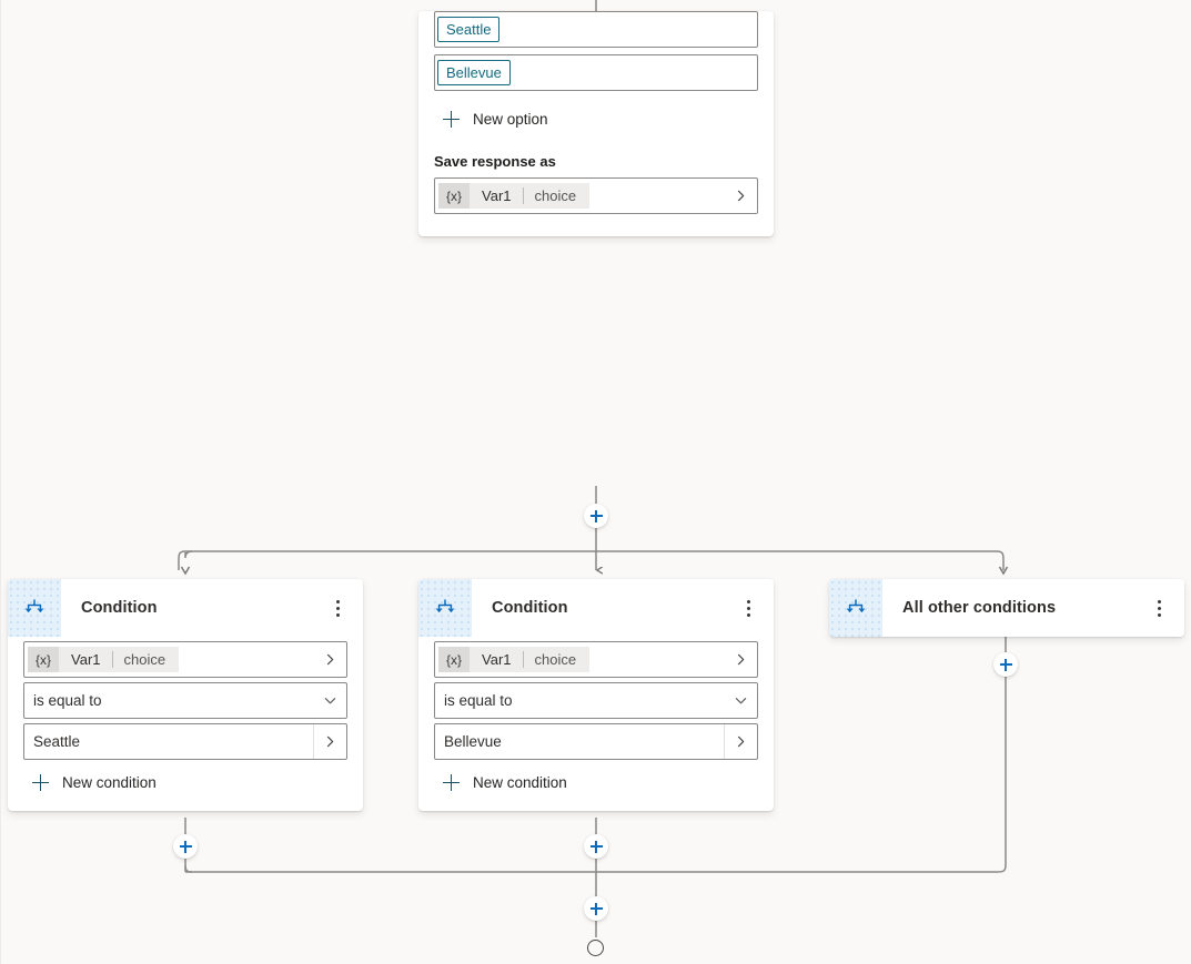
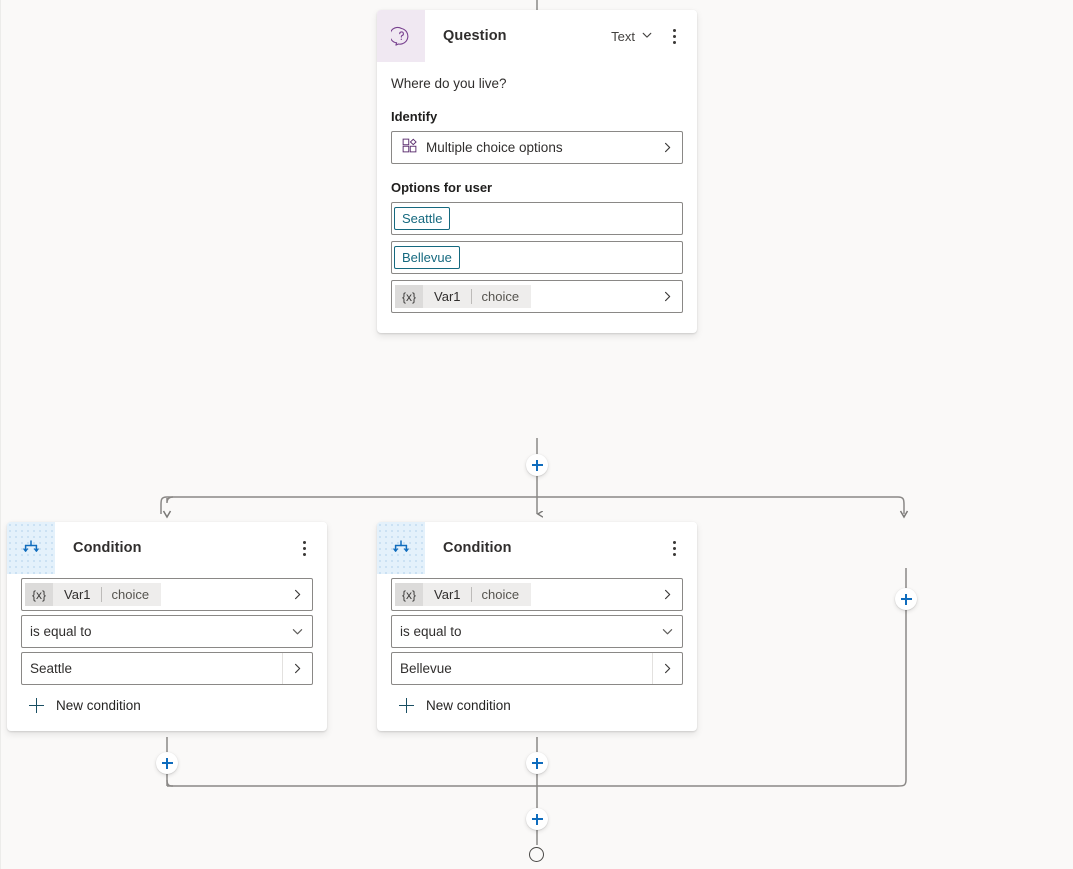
+ Question
+ Text
+ Where do you live?
+ Identify
+ Multiple choice options
+ Options for user
  Seattle
  Bellevue
- New option
- Save response as
  {x}
  Var1
  choice
  Condition
  {x}
  Var1
  choice
  is equal to
  Seattle
  New condition
  Condition
  {x}
  Var1
  choice
  is equal to
  Bellevue
  New condition
- All other conditions
